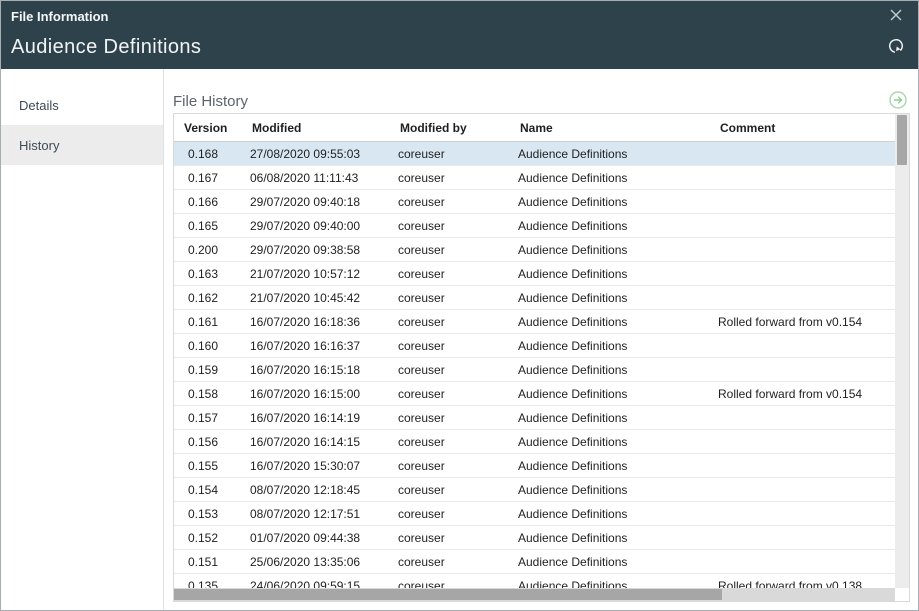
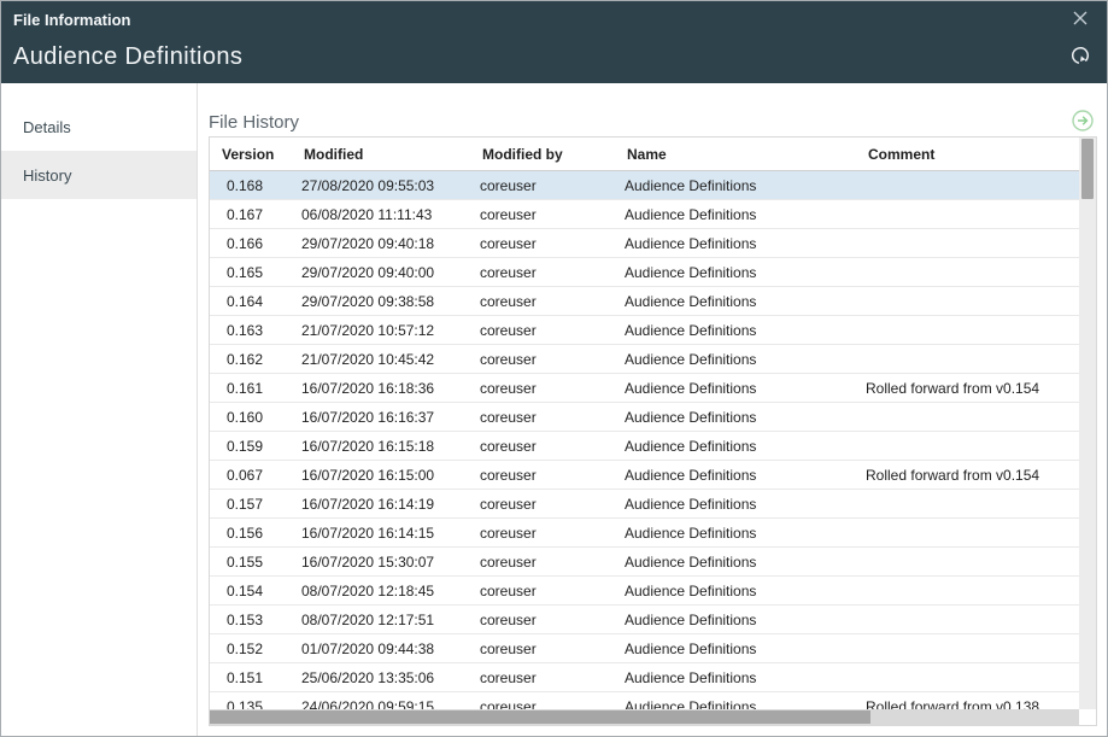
  File Information
  Audience Definitions
  Details
  History
  File History
  Version	Modified	Modified by	Name	Comment
  0.168	27/08/2020 09:55:03	coreuser	Audience Definitions
  0.167	06/08/2020 11:11:43	coreuser	Audience Definitions
  0.166	29/07/2020 09:40:18	coreuser	Audience Definitions
  0.165	29/07/2020 09:40:00	coreuser	Audience Definitions
- 0.200	29/07/2020 09:38:58	coreuser	Audience Definitions
+ 0.164	29/07/2020 09:38:58	coreuser	Audience Definitions
  0.163	21/07/2020 10:57:12	coreuser	Audience Definitions
  0.162	21/07/2020 10:45:42	coreuser	Audience Definitions
  0.161	16/07/2020 16:18:36	coreuser	Audience Definitions	Rolled forward from v0.154
  0.160	16/07/2020 16:16:37	coreuser	Audience Definitions
  0.159	16/07/2020 16:15:18	coreuser	Audience Definitions
- 0.158	16/07/2020 16:15:00	coreuser	Audience Definitions	Rolled forward from v0.154
+ 0.067	16/07/2020 16:15:00	coreuser	Audience Definitions	Rolled forward from v0.154
  0.157	16/07/2020 16:14:19	coreuser	Audience Definitions
  0.156	16/07/2020 16:14:15	coreuser	Audience Definitions
  0.155	16/07/2020 15:30:07	coreuser	Audience Definitions
  0.154	08/07/2020 12:18:45	coreuser	Audience Definitions
  0.153	08/07/2020 12:17:51	coreuser	Audience Definitions
  0.152	01/07/2020 09:44:38	coreuser	Audience Definitions
  0.151	25/06/2020 13:35:06	coreuser	Audience Definitions
  0.135	24/06/2020 09:59:15	coreuser	Audience Definitions	Rolled forward from v0.138
